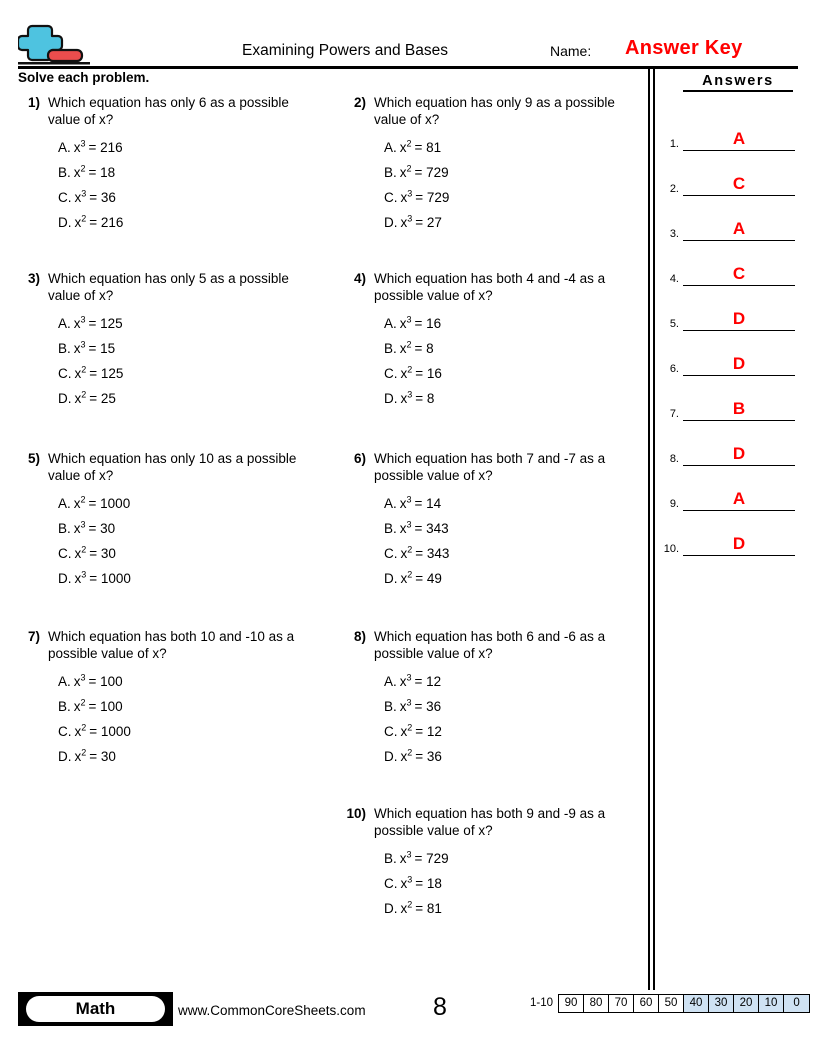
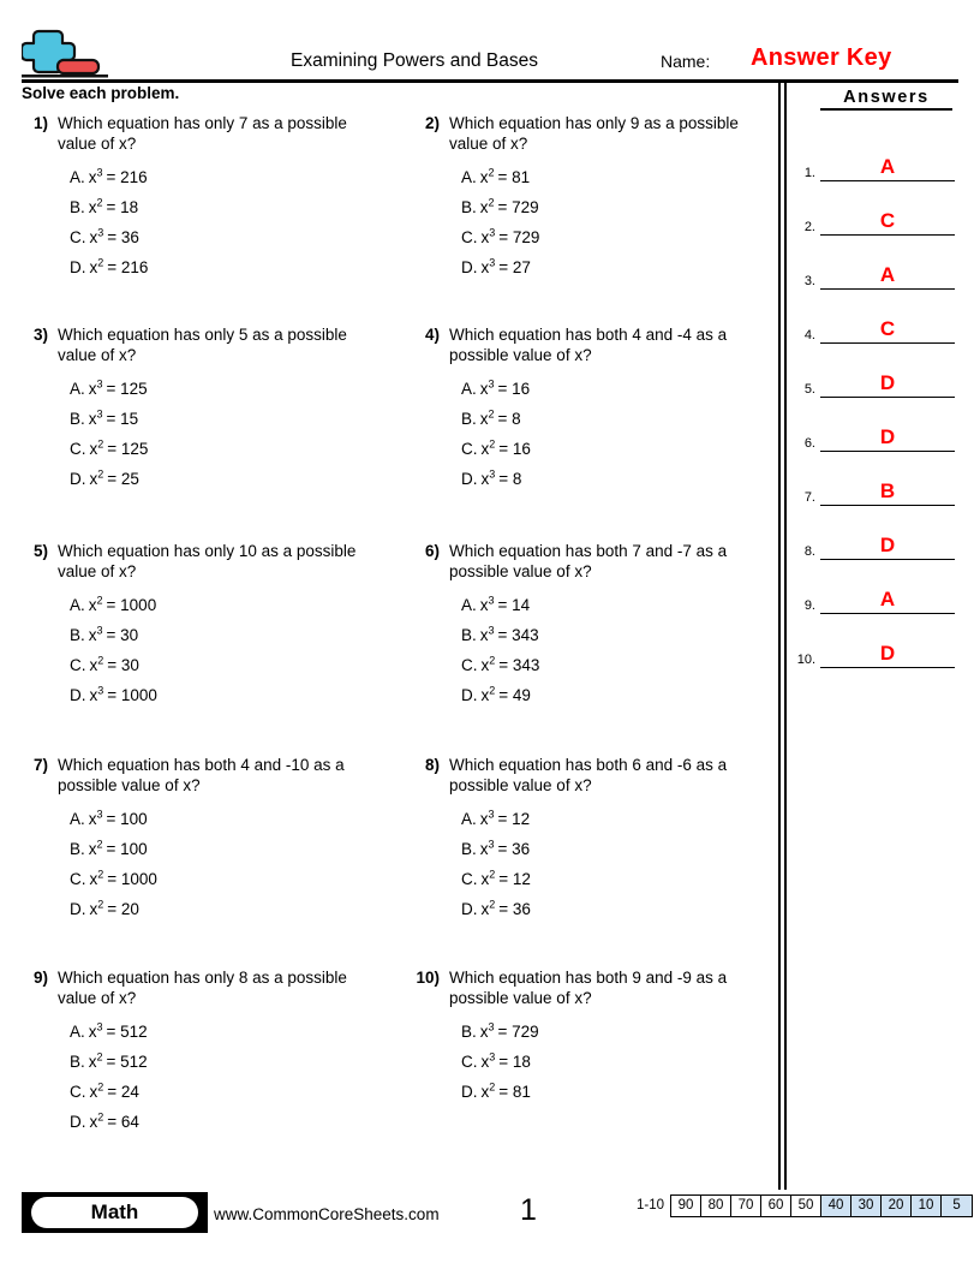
  Examining Powers and Bases
  Name:
  Answer Key
  Solve each problem.
  1)
- Which equation has only 6 as a possible value of x?
+ Which equation has only 7 as a possible value of x?
  A. x3 = 216
  B. x2 = 18
  C. x3 = 36
  D. x2 = 216
  2)
  Which equation has only 9 as a possible value of x?
  A. x2 = 81
  B. x2 = 729
  C. x3 = 729
  D. x3 = 27
  3)
  Which equation has only 5 as a possible value of x?
  A. x3 = 125
  B. x3 = 15
  C. x2 = 125
  D. x2 = 25
  4)
  Which equation has both 4 and -4 as a possible value of x?
  A. x3 = 16
  B. x2 = 8
  C. x2 = 16
  D. x3 = 8
  5)
  Which equation has only 10 as a possible value of x?
  A. x2 = 1000
  B. x3 = 30
  C. x2 = 30
  D. x3 = 1000
  6)
  Which equation has both 7 and -7 as a possible value of x?
  A. x3 = 14
  B. x3 = 343
  C. x2 = 343
  D. x2 = 49
  7)
- Which equation has both 10 and -10 as a possible value of x?
+ Which equation has both 4 and -10 as a possible value of x?
  A. x3 = 100
  B. x2 = 100
  C. x2 = 1000
- D. x2 = 30
+ D. x2 = 20
  8)
  Which equation has both 6 and -6 as a possible value of x?
  A. x3 = 12
  B. x3 = 36
  C. x2 = 12
  D. x2 = 36
+ 9)
+ Which equation has only 8 as a possible value of x?
+ A. x3 = 512
+ B. x2 = 512
+ C. x2 = 24
+ D. x2 = 64
  10)
  Which equation has both 9 and -9 as a possible value of x?
  B. x3 = 729
  C. x3 = 18
  D. x2 = 81
  Answers
  1.
  A
  2.
  C
  3.
  A
  4.
  C
  5.
  D
  6.
  D
  7.
  B
  8.
  D
  9.
  A
  10.
  D
  Math
  www.CommonCoreSheets.com
- 8
+ 1
  1-10
  90
  80
  70
  60
  50
  40
  30
  20
  10
- 0
+ 5
